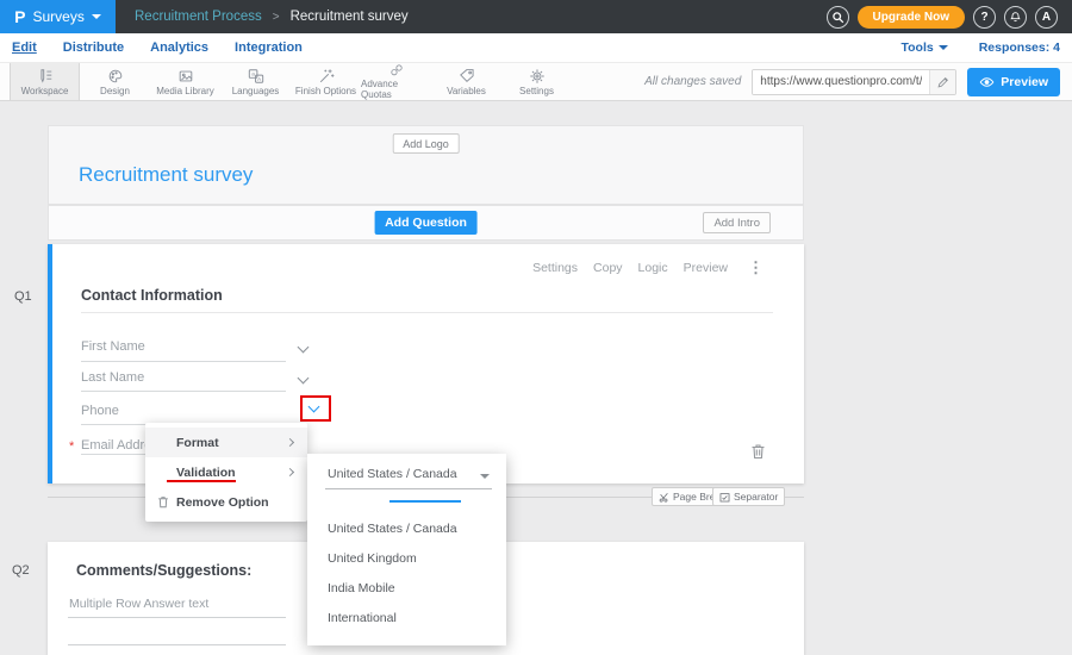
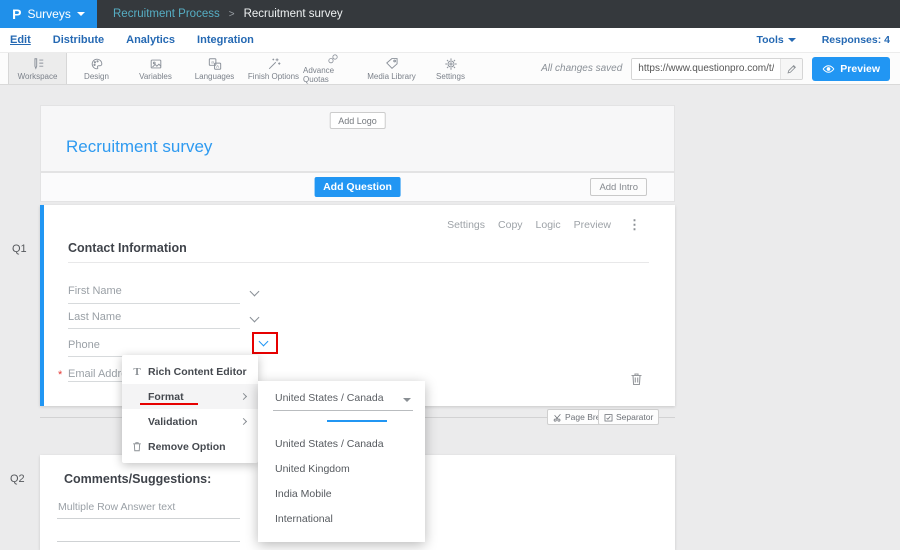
  P
  Surveys
  Recruitment Process
  >
  Recruitment survey
- Upgrade Now
- ?
- A
  Edit
  Distribute
  Analytics
  Integration
  Tools
  Responses: 4
  Workspace
  Design
- Media Library
+ Variables
  Languages
  Finish Options
  Advance Quotas
- Variables
+ Media Library
  Settings
  All changes saved
  https://www.questionpro.com/t/
  Preview
  Q1
  Q2
  Add Logo
  Recruitment survey
  Add Question
  Add Intro
  Settings
  Copy
  Logic
  Preview
  ⋮
  Contact Information
  First Name
  Last Name
  Phone
  *
  Email Addr
  Separator
  Comments/Suggestions:
  Multiple Row Answer text
+ T
+ Rich Content Editor
  Format
  Validation
  Remove Option
  United States / Canada
  United States / Canada
  United Kingdom
  India Mobile
  International
